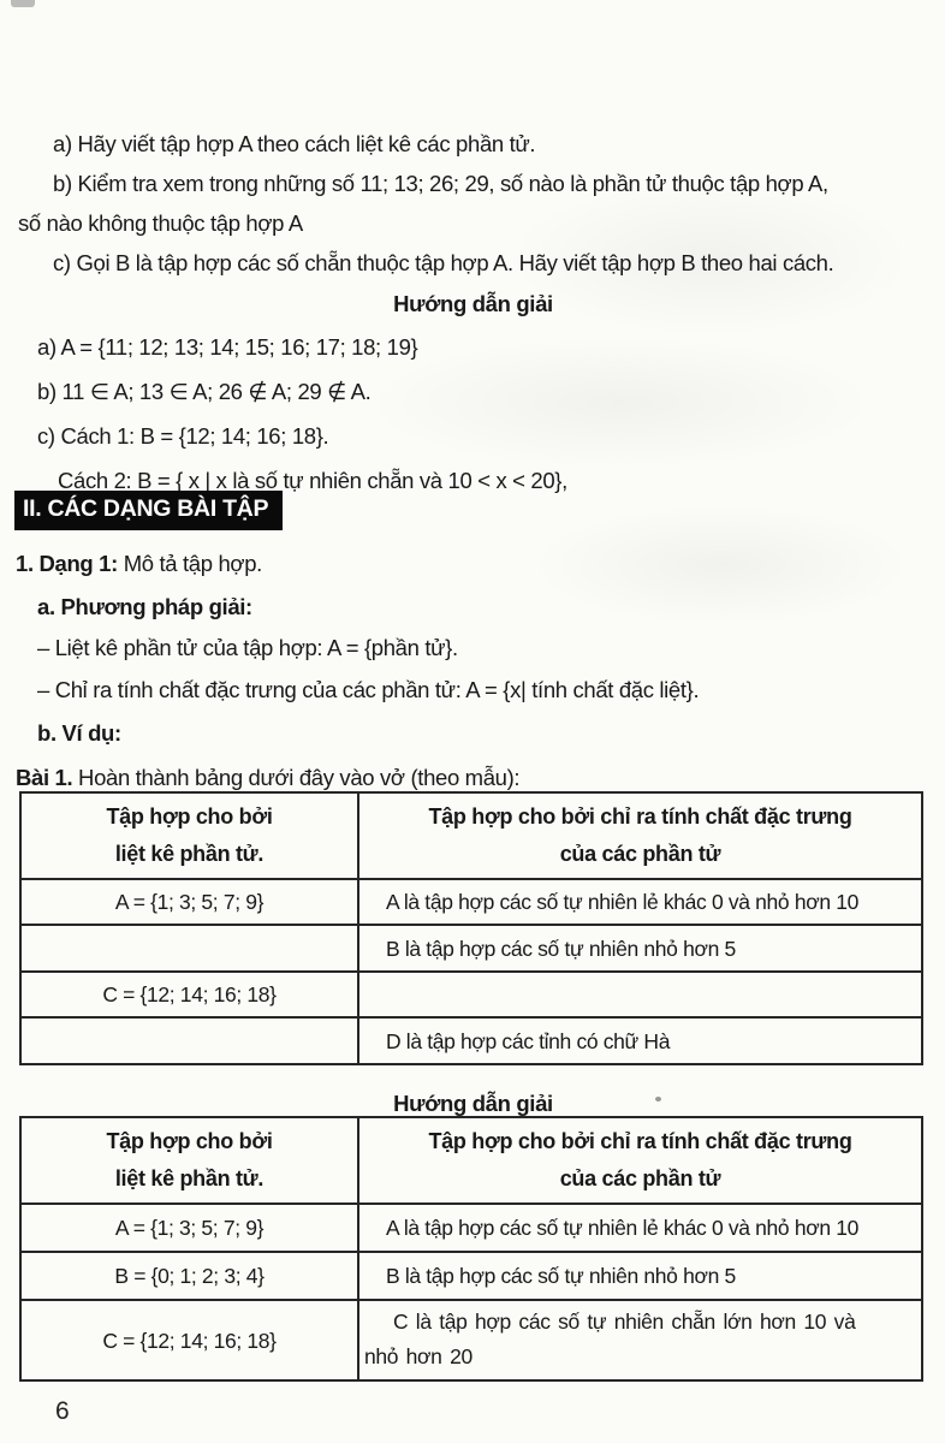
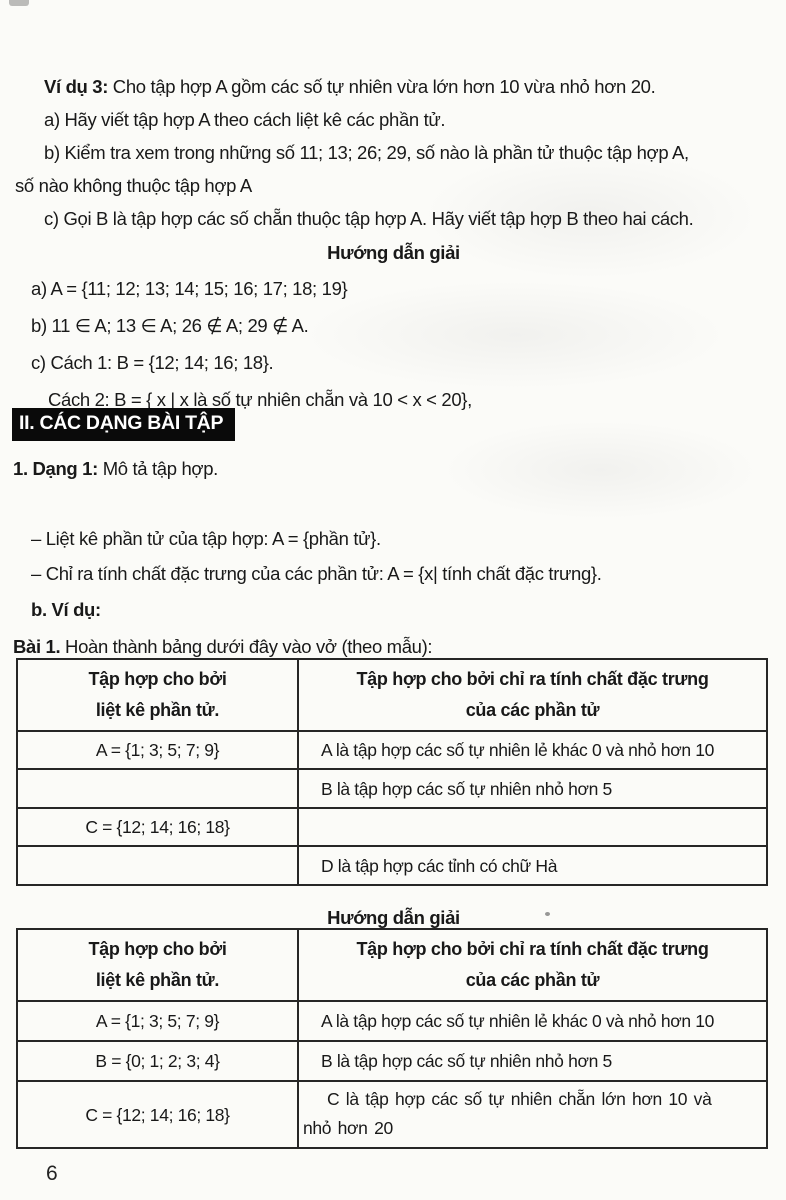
+ Ví dụ 3: Cho tập hợp A gồm các số tự nhiên vừa lớn hơn 10 vừa nhỏ hơn 20.
  a) Hãy viết tập hợp A theo cách liệt kê các phần tử.
  b) Kiểm tra xem trong những số 11; 13; 26; 29, số nào là phần tử thuộc tập hợp A,
  số nào không thuộc tập hợp A
  c) Gọi B là tập hợp các số chẵn thuộc tập hợp A. Hãy viết tập hợp B theo hai cách.
  Hướng dẫn giải
  a) A = {11; 12; 13; 14; 15; 16; 17; 18; 19}
  b) 11 ∈ A; 13 ∈ A; 26 ∉ A; 29 ∉ A.
  c) Cách 1: B = {12; 14; 16; 18}.
  Cách 2: B = { x | x là số tự nhiên chẵn và 10 < x < 20},
  II. CÁC DẠNG BÀI TẬP
  1. Dạng 1: Mô tả tập hợp.
- a. Phương pháp giải:
  – Liệt kê phần tử của tập hợp: A = {phần tử}.
- – Chỉ ra tính chất đặc trưng của các phần tử: A = {x| tính chất đặc liệt}.
+ – Chỉ ra tính chất đặc trưng của các phần tử: A = {x| tính chất đặc trưng}.
  b. Ví dụ:
  Bài 1. Hoàn thành bảng dưới đây vào vở (theo mẫu):
  Tập hợp cho bởi liệt kê phần tử.	Tập hợp cho bởi chỉ ra tính chất đặc trưng của các phần tử
  A = {1; 3; 5; 7; 9}	A là tập hợp các số tự nhiên lẻ khác 0 và nhỏ hơn 10
  	B là tập hợp các số tự nhiên nhỏ hơn 5
  C = {12; 14; 16; 18}
  	D là tập hợp các tỉnh có chữ Hà
  Hướng dẫn giải
  Tập hợp cho bởi liệt kê phần tử.	Tập hợp cho bởi chỉ ra tính chất đặc trưng của các phần tử
  A = {1; 3; 5; 7; 9}	A là tập hợp các số tự nhiên lẻ khác 0 và nhỏ hơn 10
  B = {0; 1; 2; 3; 4}	B là tập hợp các số tự nhiên nhỏ hơn 5
  C = {12; 14; 16; 18}	C là tập hợp các số tự nhiên chẵn lớn hơn 10 và nhỏ hơn 20
  6
